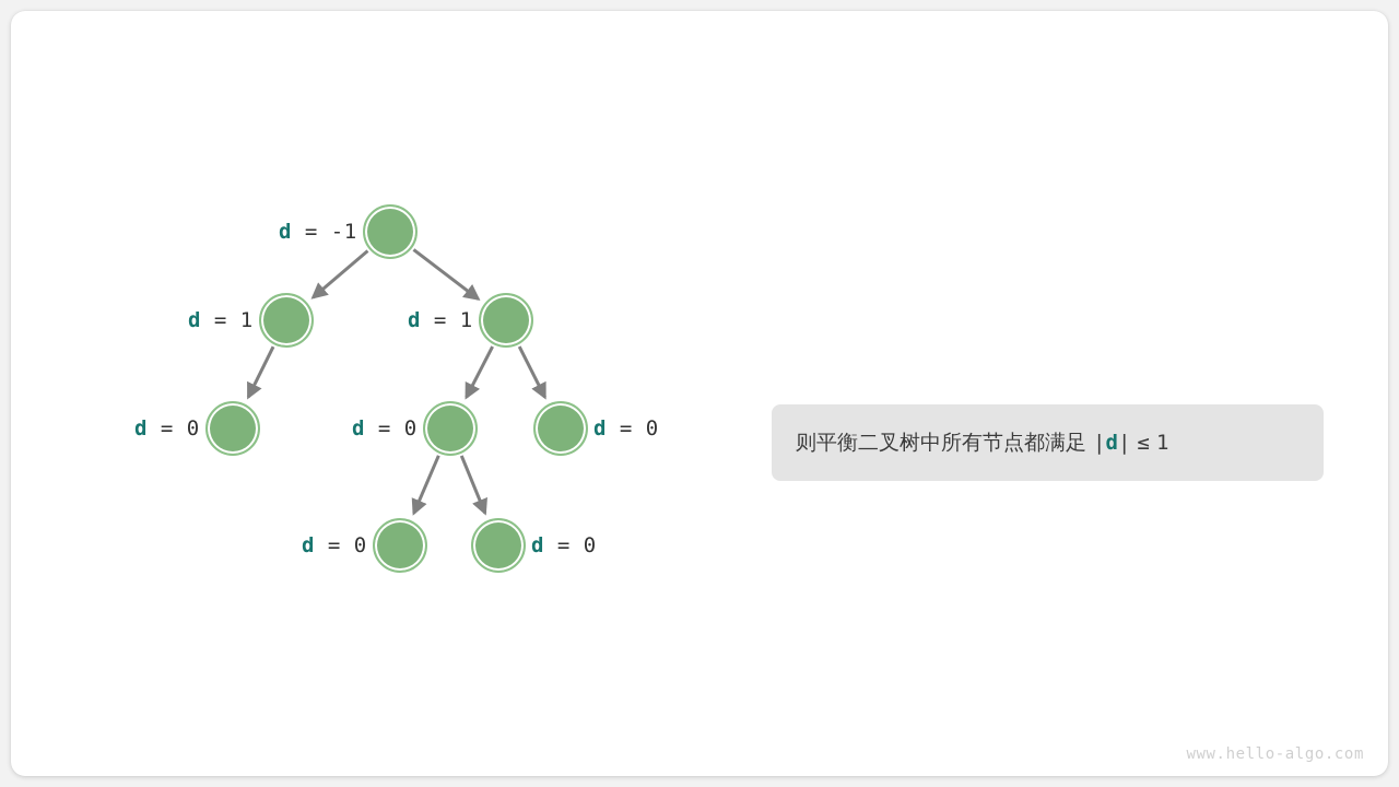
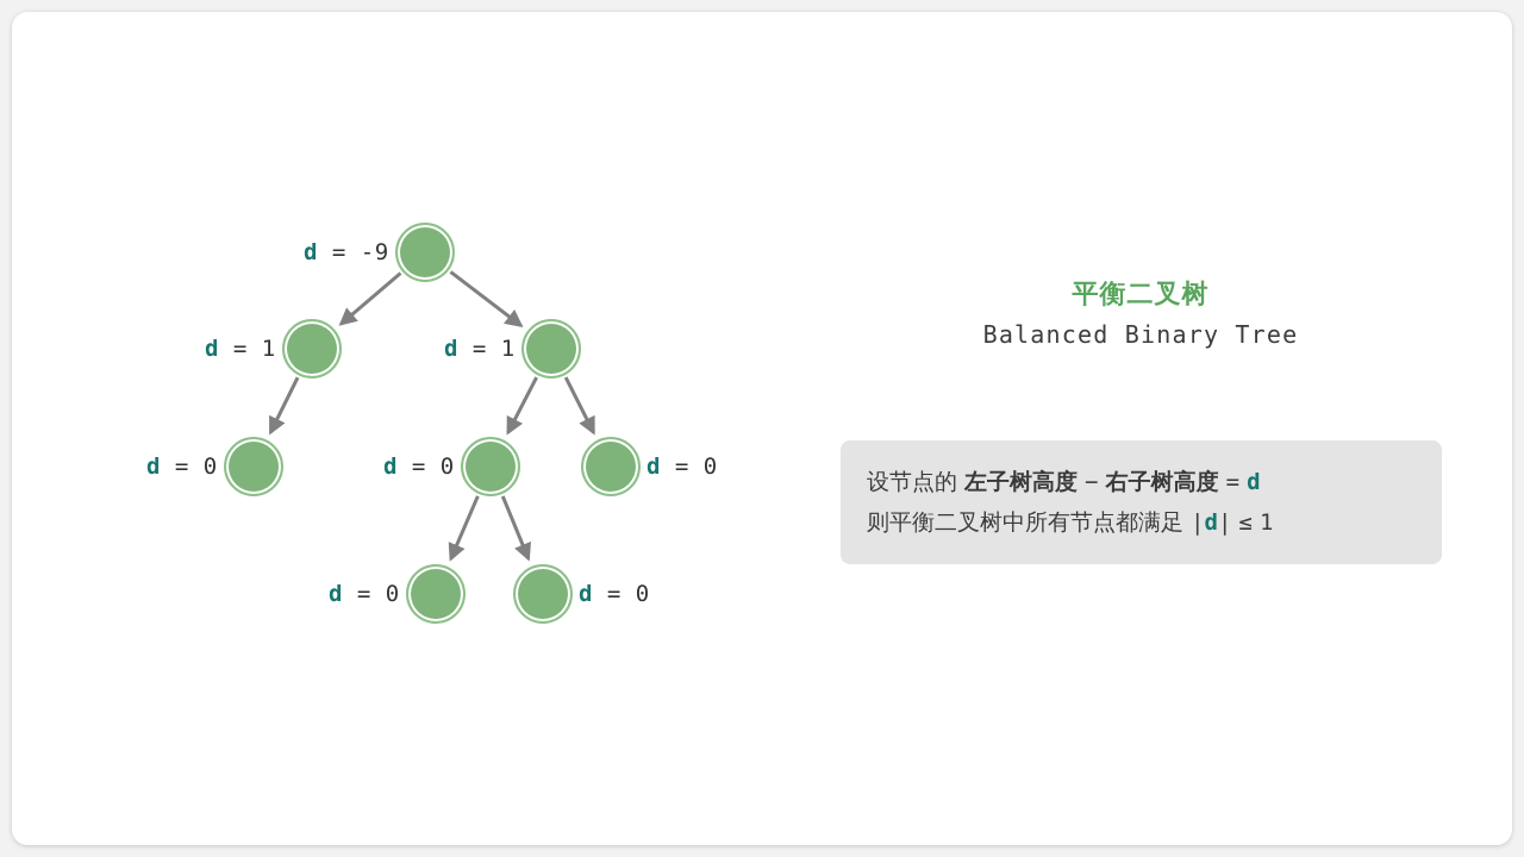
- d = -1
+ d = -9
  d = 1
  d = 1
  d = 0
  d = 0
  d = 0
  d = 0
  d = 0
+ 平衡二叉树
+ Balanced Binary Tree
+ 设节点的 左子树高度 − 右子树高度 = d
  则平衡二叉树中所有节点都满足 |d| ≤ 1
- www.hello-algo.com
